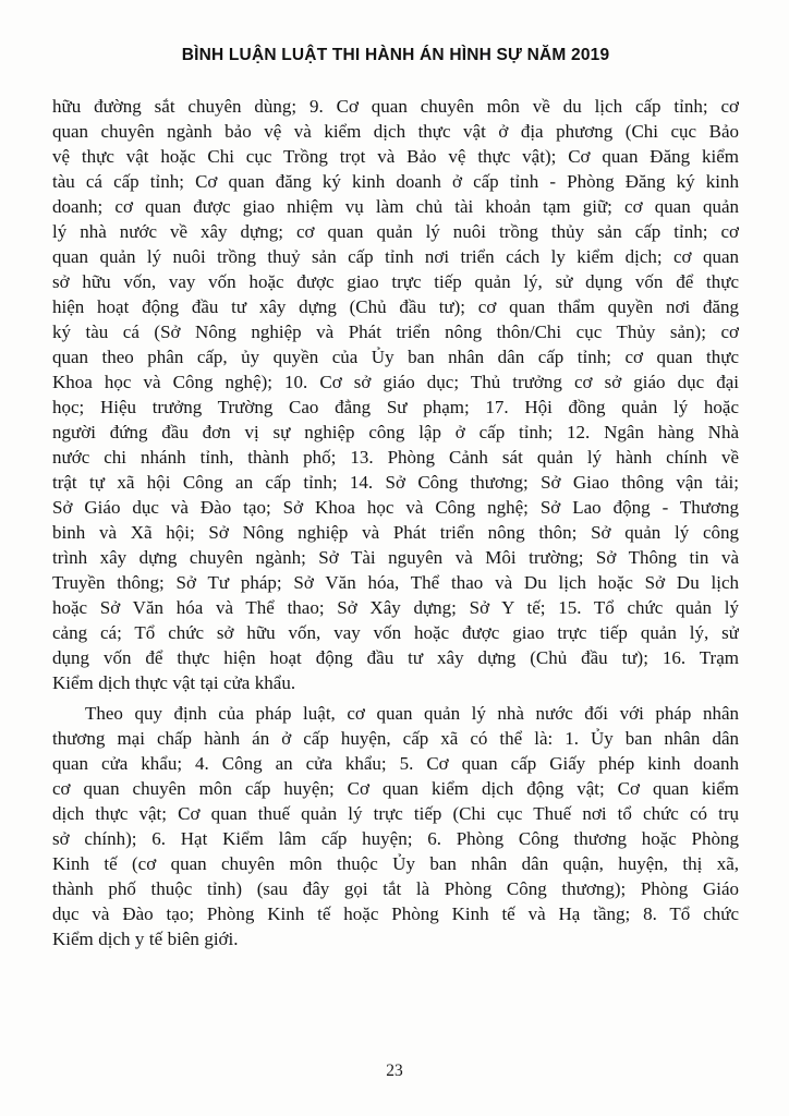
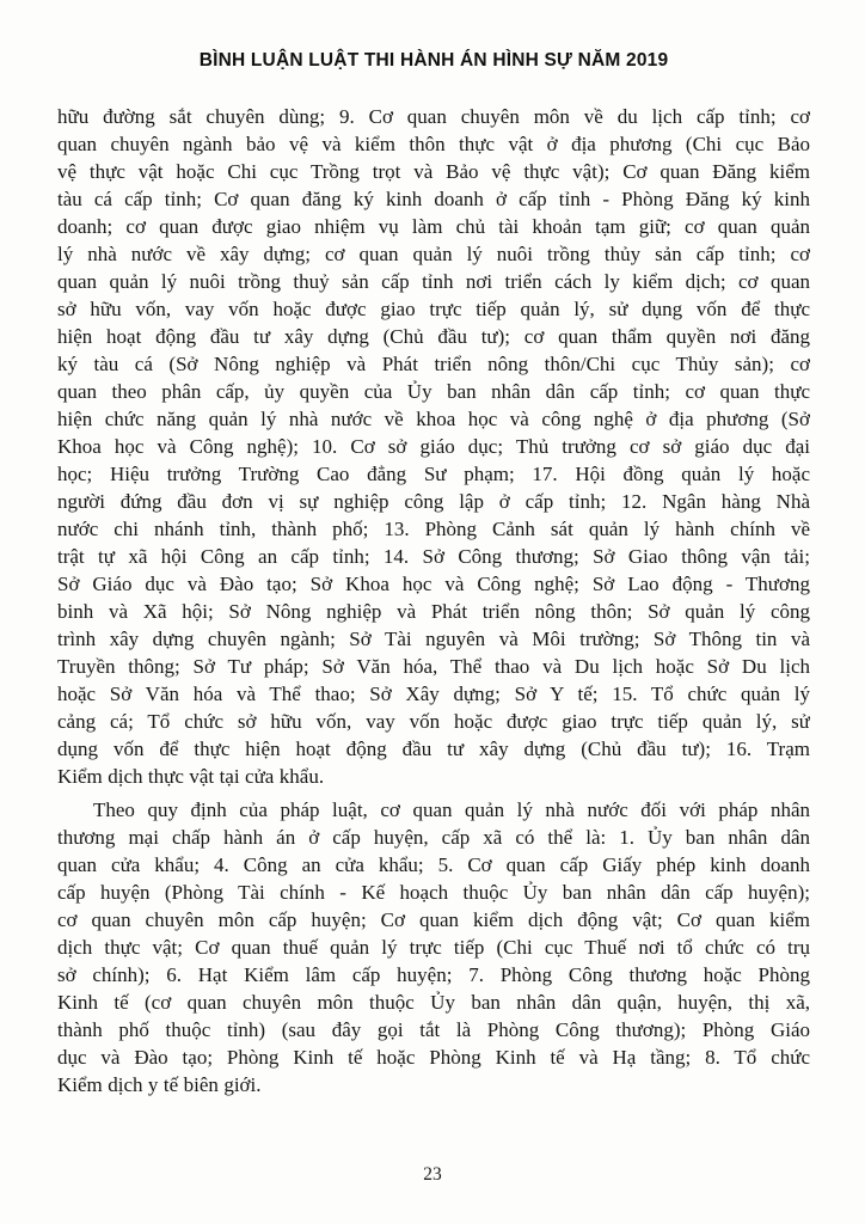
  BÌNH LUẬN LUẬT THI HÀNH ÁN HÌNH SỰ NĂM 2019
  hữu đường sắt chuyên dùng; 9. Cơ quan chuyên môn về du lịch cấp tỉnh; cơ
- quan chuyên ngành bảo vệ và kiểm dịch thực vật ở địa phương (Chi cục Bảo
+ quan chuyên ngành bảo vệ và kiểm thôn thực vật ở địa phương (Chi cục Bảo
  vệ thực vật hoặc Chi cục Trồng trọt và Bảo vệ thực vật); Cơ quan Đăng kiểm
  tàu cá cấp tỉnh; Cơ quan đăng ký kinh doanh ở cấp tỉnh - Phòng Đăng ký kinh
  doanh; cơ quan được giao nhiệm vụ làm chủ tài khoản tạm giữ; cơ quan quản
  lý nhà nước về xây dựng; cơ quan quản lý nuôi trồng thủy sản cấp tỉnh; cơ
  quan quản lý nuôi trồng thuỷ sản cấp tỉnh nơi triển cách ly kiểm dịch; cơ quan
  sở hữu vốn, vay vốn hoặc được giao trực tiếp quản lý, sử dụng vốn để thực
  hiện hoạt động đầu tư xây dựng (Chủ đầu tư); cơ quan thẩm quyền nơi đăng
  ký tàu cá (Sở Nông nghiệp và Phát triển nông thôn/Chi cục Thủy sản); cơ
  quan theo phân cấp, ủy quyền của Ủy ban nhân dân cấp tỉnh; cơ quan thực
+ hiện chức năng quản lý nhà nước về khoa học và công nghệ ở địa phương (Sở
  Khoa học và Công nghệ); 10. Cơ sở giáo dục; Thủ trưởng cơ sở giáo dục đại
  học; Hiệu trưởng Trường Cao đẳng Sư phạm; 17. Hội đồng quản lý hoặc
  người đứng đầu đơn vị sự nghiệp công lập ở cấp tỉnh; 12. Ngân hàng Nhà
  nước chi nhánh tỉnh, thành phố; 13. Phòng Cảnh sát quản lý hành chính về
  trật tự xã hội Công an cấp tỉnh; 14. Sở Công thương; Sở Giao thông vận tải;
  Sở Giáo dục và Đào tạo; Sở Khoa học và Công nghệ; Sở Lao động - Thương
  binh và Xã hội; Sở Nông nghiệp và Phát triển nông thôn; Sở quản lý công
  trình xây dựng chuyên ngành; Sở Tài nguyên và Môi trường; Sở Thông tin và
  Truyền thông; Sở Tư pháp; Sở Văn hóa, Thể thao và Du lịch hoặc Sở Du lịch
  hoặc Sở Văn hóa và Thể thao; Sở Xây dựng; Sở Y tế; 15. Tổ chức quản lý
  cảng cá; Tổ chức sở hữu vốn, vay vốn hoặc được giao trực tiếp quản lý, sử
  dụng vốn để thực hiện hoạt động đầu tư xây dựng (Chủ đầu tư); 16. Trạm
  Kiểm dịch thực vật tại cửa khẩu.
  Theo quy định của pháp luật, cơ quan quản lý nhà nước đối với pháp nhân
  thương mại chấp hành án ở cấp huyện, cấp xã có thể là: 1. Ủy ban nhân dân
  quan cửa khẩu; 4. Công an cửa khẩu; 5. Cơ quan cấp Giấy phép kinh doanh
+ cấp huyện (Phòng Tài chính - Kế hoạch thuộc Ủy ban nhân dân cấp huyện);
  cơ quan chuyên môn cấp huyện; Cơ quan kiểm dịch động vật; Cơ quan kiểm
  dịch thực vật; Cơ quan thuế quản lý trực tiếp (Chi cục Thuế nơi tổ chức có trụ
- sở chính); 6. Hạt Kiểm lâm cấp huyện; 6. Phòng Công thương hoặc Phòng
+ sở chính); 6. Hạt Kiểm lâm cấp huyện; 7. Phòng Công thương hoặc Phòng
  Kinh tế (cơ quan chuyên môn thuộc Ủy ban nhân dân quận, huyện, thị xã,
  thành phố thuộc tỉnh) (sau đây gọi tắt là Phòng Công thương); Phòng Giáo
  dục và Đào tạo; Phòng Kinh tế hoặc Phòng Kinh tế và Hạ tầng; 8. Tổ chức
  Kiểm dịch y tế biên giới.
  23
